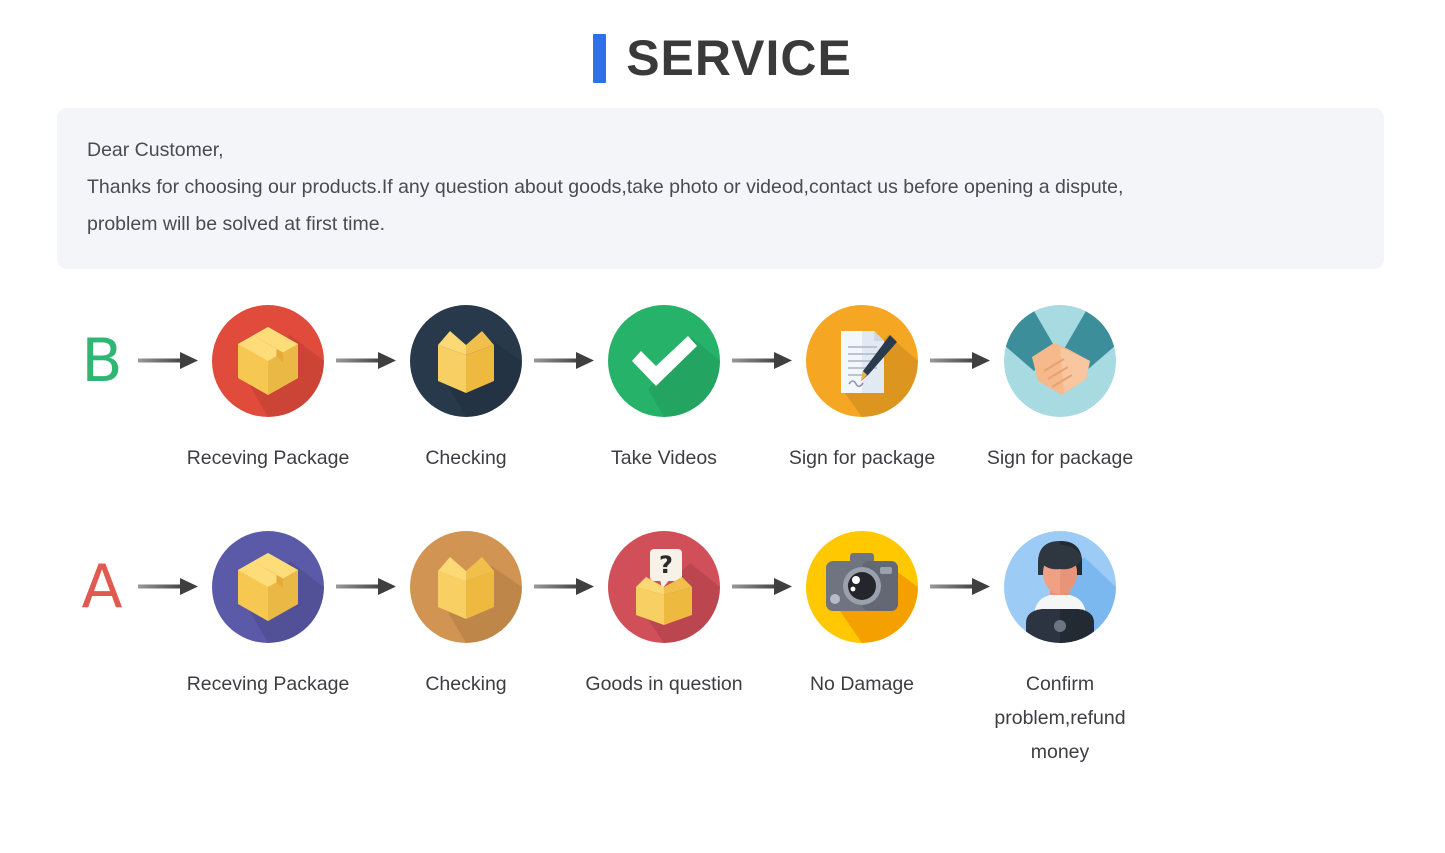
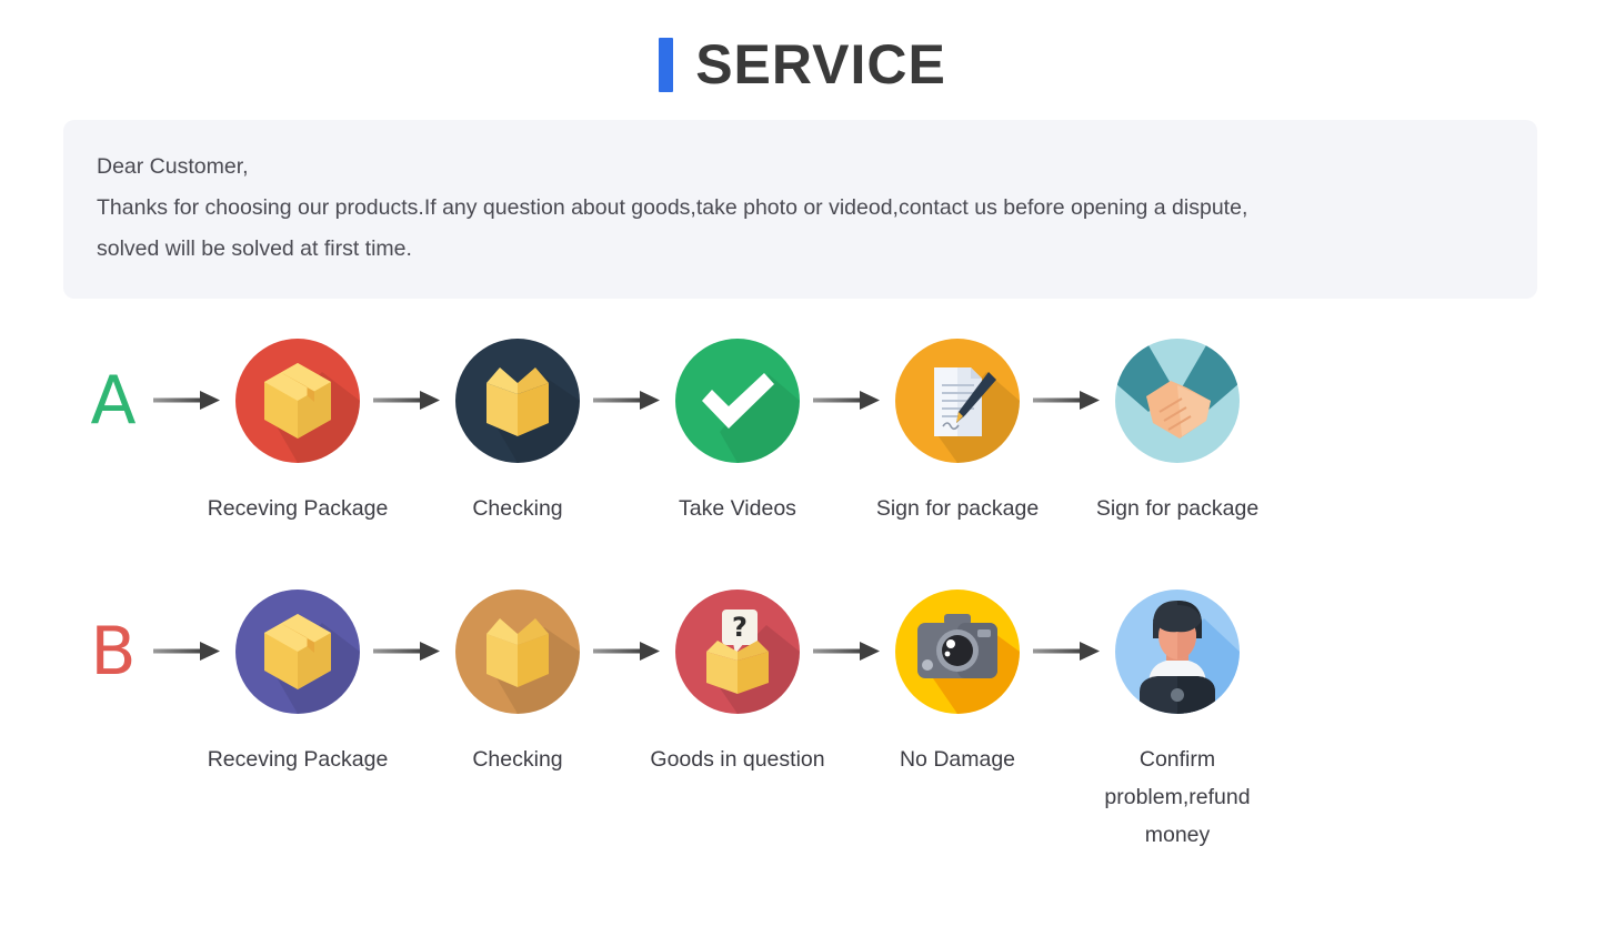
  SERVICE
  Dear Customer,
  Thanks for choosing our products.If any question about goods,take photo or videod,contact us before opening a dispute,
- problem will be solved at first time.
+ solved will be solved at first time.
- B
+ A
  Receving Package
  Checking
  Take Videos
  Sign for package
  Sign for package
- A
+ B
  Receving Package
  Checking
  ?
  Goods in question
  No Damage
  Confirm problem,refund money
